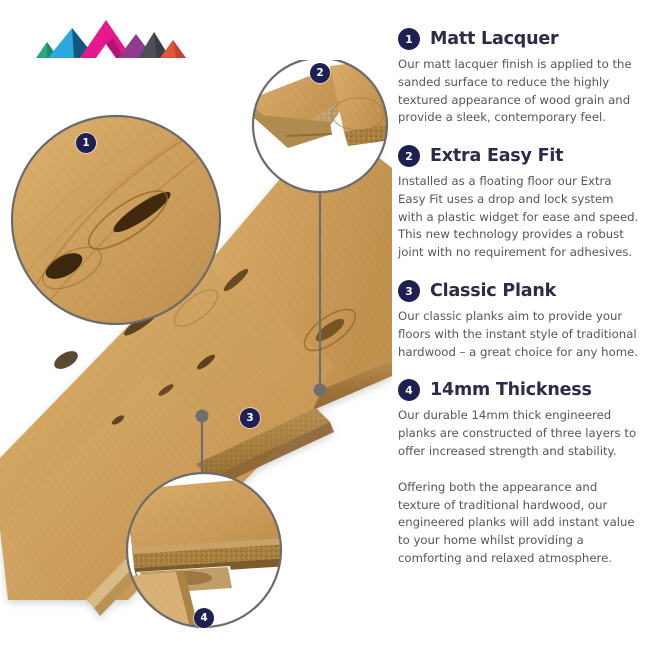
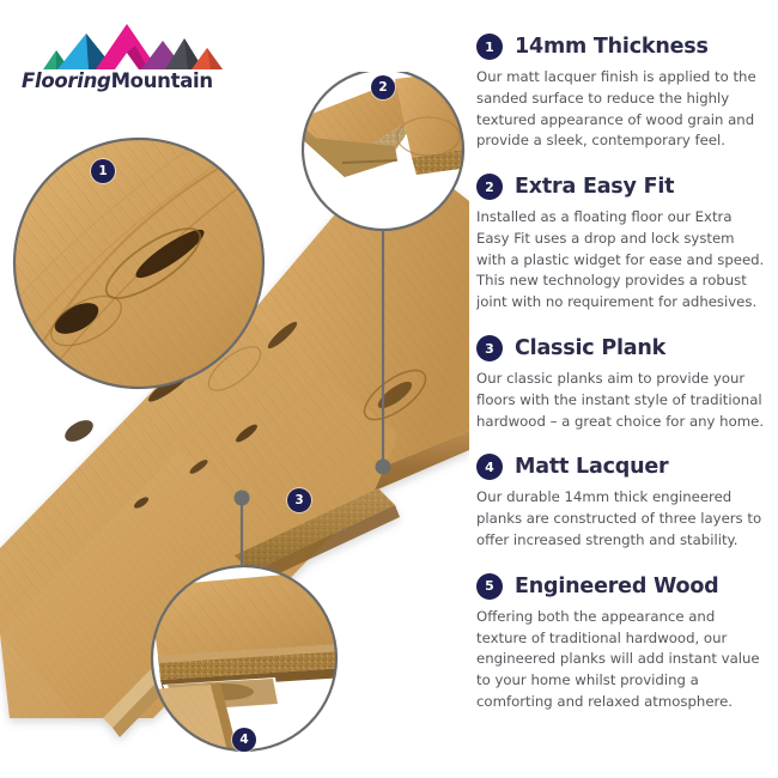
+ FlooringMountain
  1
  2
  3
  4
  1
- Matt Lacquer
+ 14mm Thickness
  Our matt lacquer finish is applied to the sanded surface to reduce the highly textured appearance of wood grain and provide a sleek, contemporary feel.
  2
  Extra Easy Fit
  Installed as a floating floor our Extra Easy Fit uses a drop and lock system with a plastic widget for ease and speed. This new technology provides a robust joint with no requirement for adhesives.
  3
  Classic Plank
  Our classic planks aim to provide your floors with the instant style of traditional hardwood – a great choice for any home.
  4
- 14mm Thickness
+ Matt Lacquer
  Our durable 14mm thick engineered planks are constructed of three layers to offer increased strength and stability.
+ 5
+ Engineered Wood
  Offering both the appearance and texture of traditional hardwood, our engineered planks will add instant value to your home whilst providing a comforting and relaxed atmosphere.
